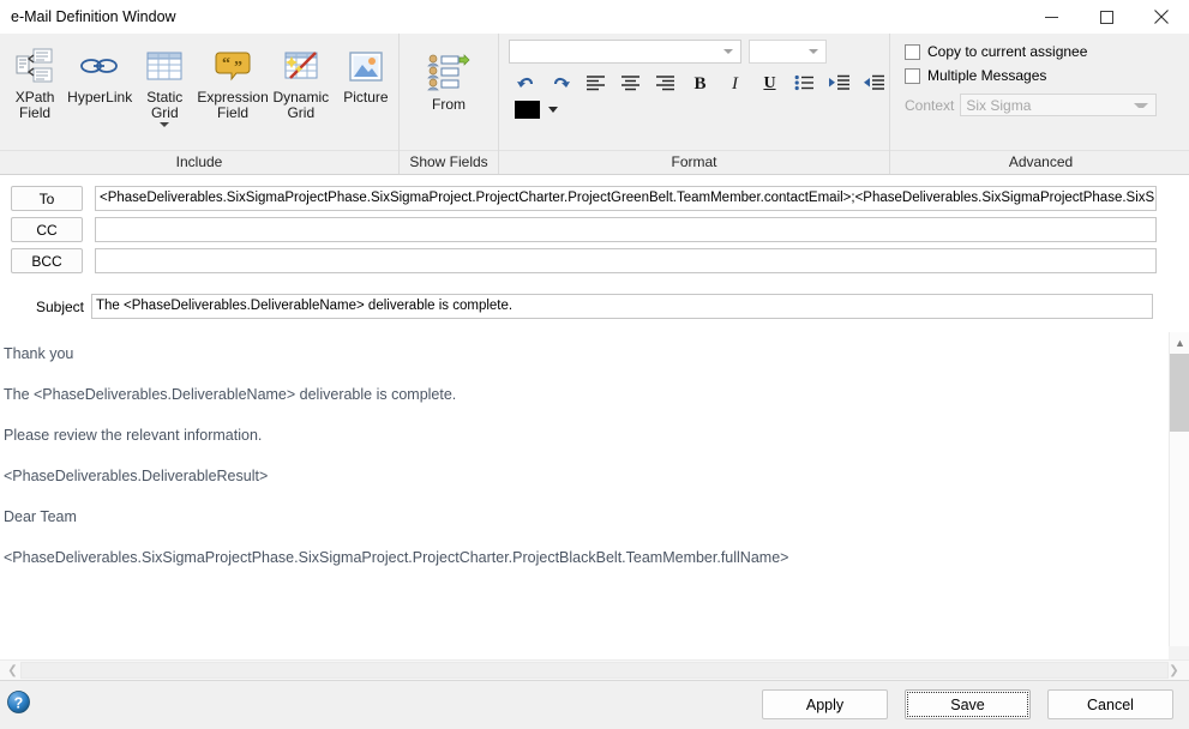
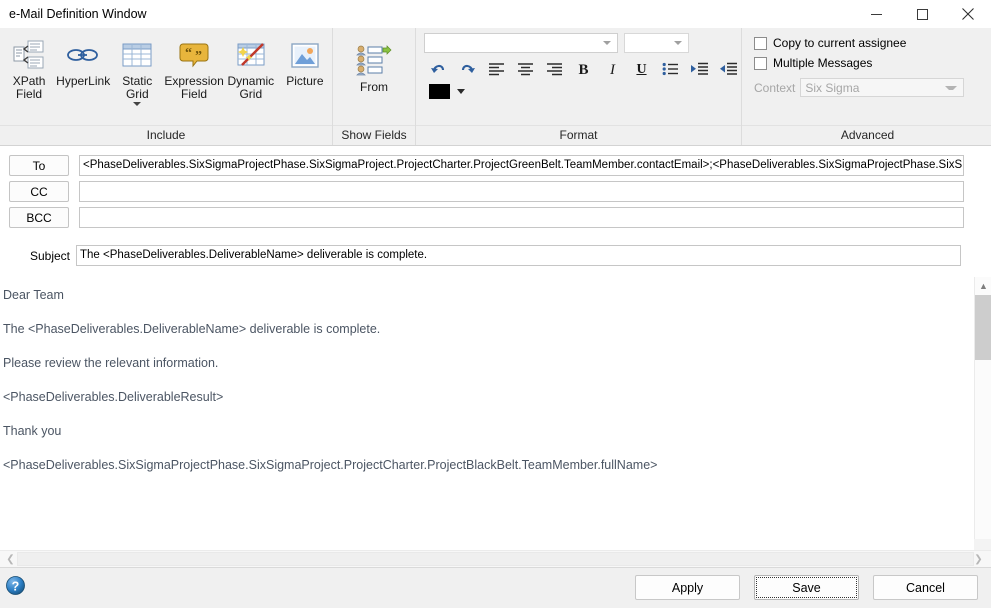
  e-Mail Definition Window
  XPath
  Field
  HyperLink
  Static
  Grid
  “
  ”
  Expression
  Field
  Dynamic
  Grid
  Picture
  Include
  From
  Show Fields
  B
  I
  U
  Format
  Copy to current assignee
  Multiple Messages
  Context
  Six Sigma
  Advanced
  To
  <PhaseDeliverables.SixSigmaProjectPhase.SixSigmaProject.ProjectCharter.ProjectGreenBelt.TeamMember.contactEmail>;<PhaseDeliverables.SixSigmaProjectPhase.SixSi
  CC
  BCC
  Subject
  The <PhaseDeliverables.DeliverableName> deliverable is complete.
- Thank you
+ Dear Team
  The <PhaseDeliverables.DeliverableName> deliverable is complete.
  Please review the relevant information.
  <PhaseDeliverables.DeliverableResult>
- Dear Team
+ Thank you
  <PhaseDeliverables.SixSigmaProjectPhase.SixSigmaProject.ProjectCharter.ProjectBlackBelt.TeamMember.fullName>
  ▲
  ❮
  ❯
  ?
  Apply
  Save
  Cancel
